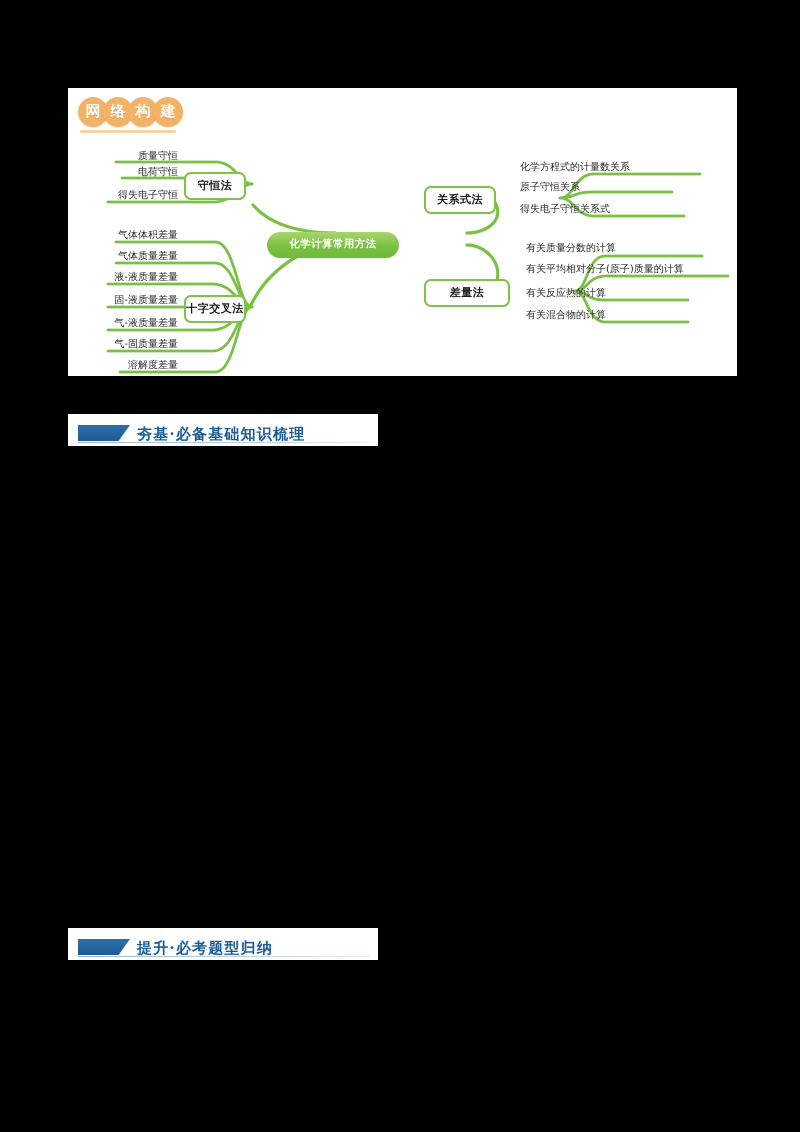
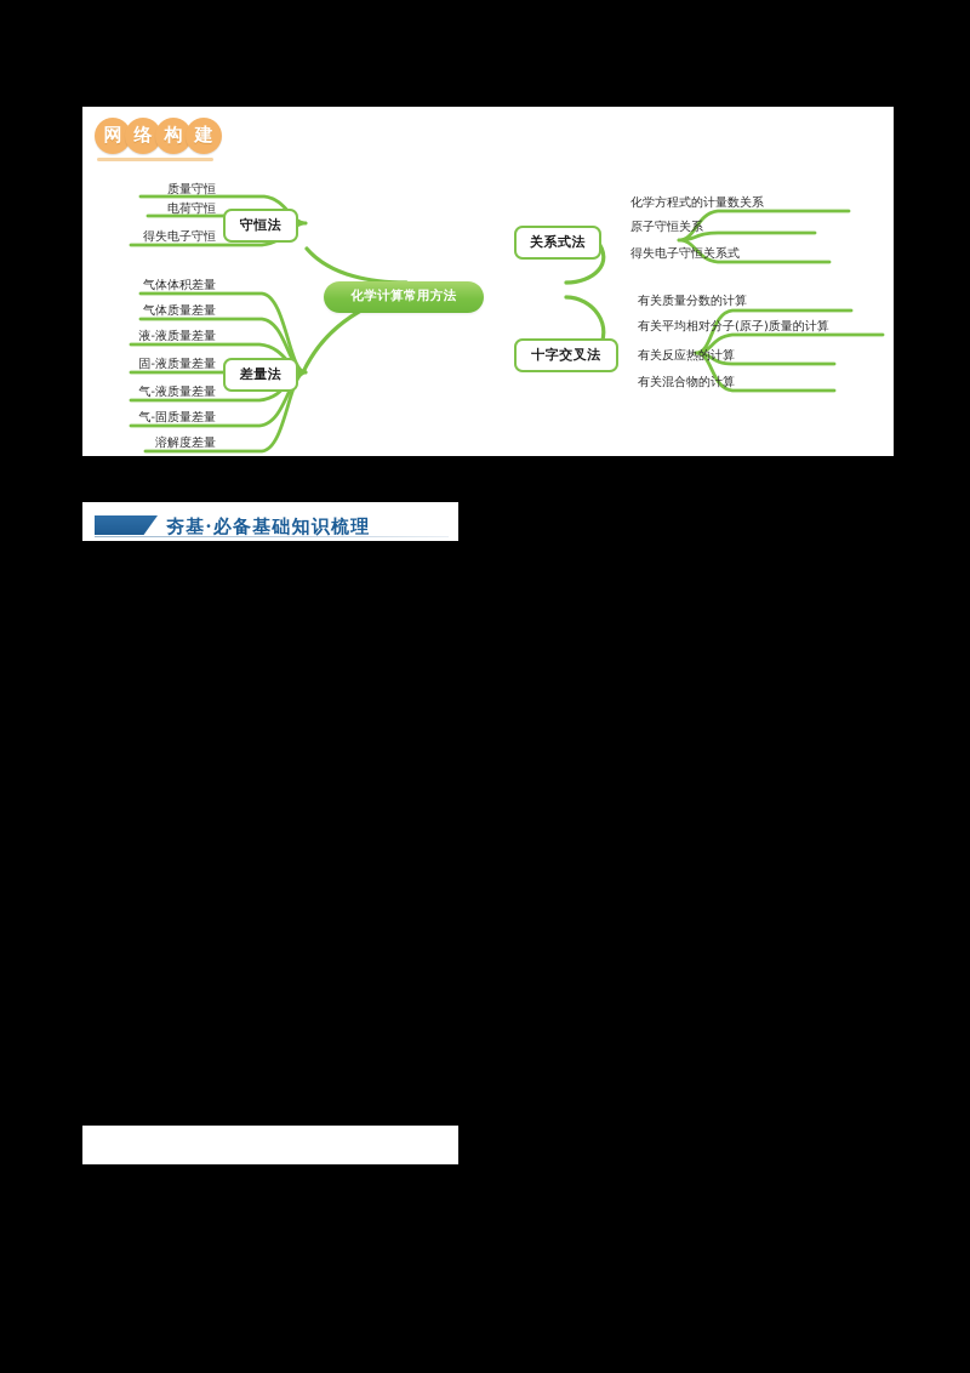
  网
  络
  构
  建
  化学计算常用方法
  守恒法
- 十字交叉法
+ 差量法
  关系式法
- 差量法
+ 十字交叉法
  质量守恒
  电荷守恒
  得失电子守恒
  气体体积差量
  气体质量差量
  液-液质量差量
  固-液质量差量
  气-液质量差量
  气-固质量差量
  溶解度差量
  化学方程式的计量数关系
  原子守恒关系
  得失电子守恒关系式
  有关质量分数的计算
  有关平均相对分子(原子)质量的计算
  有关反应热的计算
  有关混合物的计算
  夯基·必备基础知识梳理
- 提升·必考题型归纳
